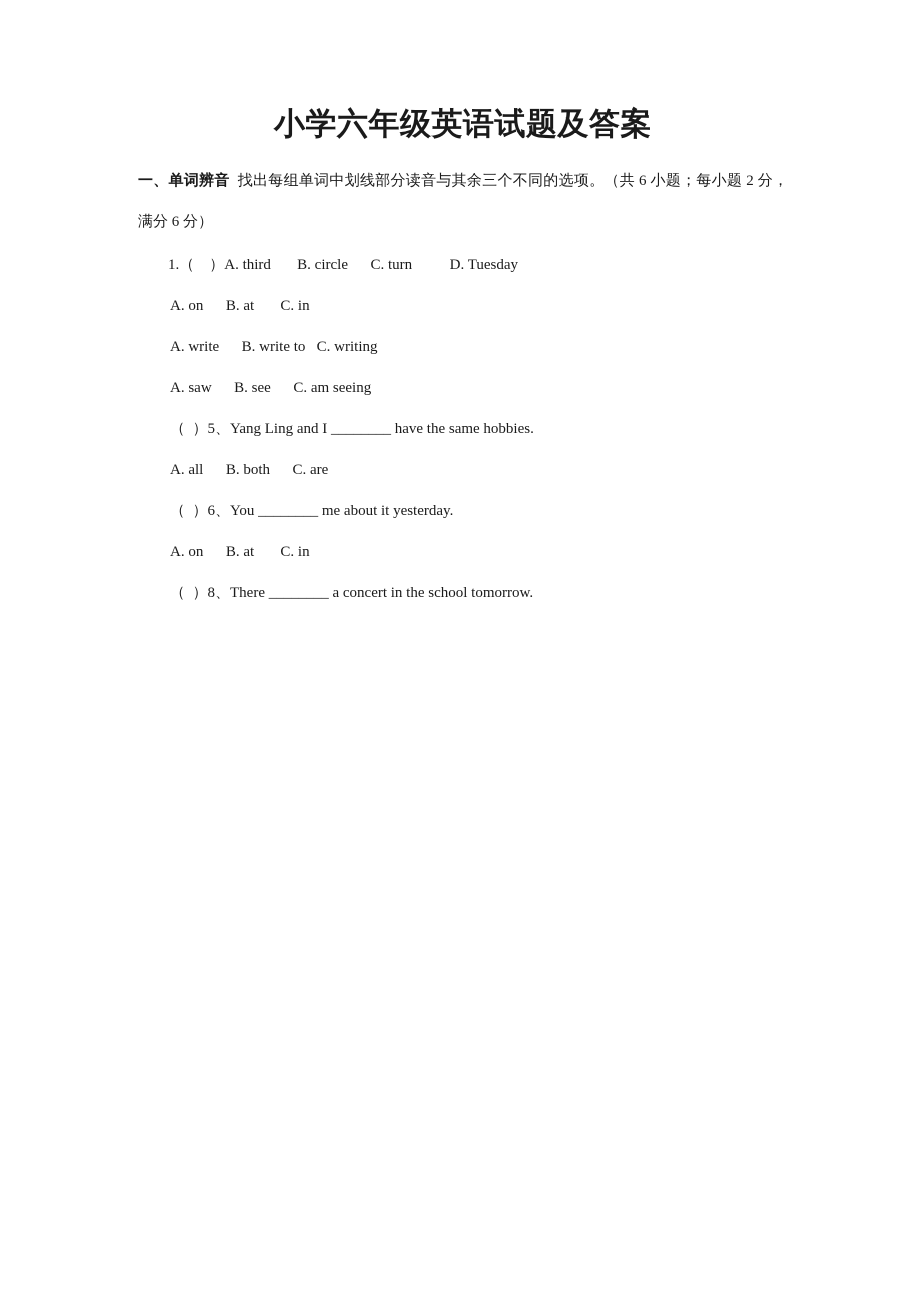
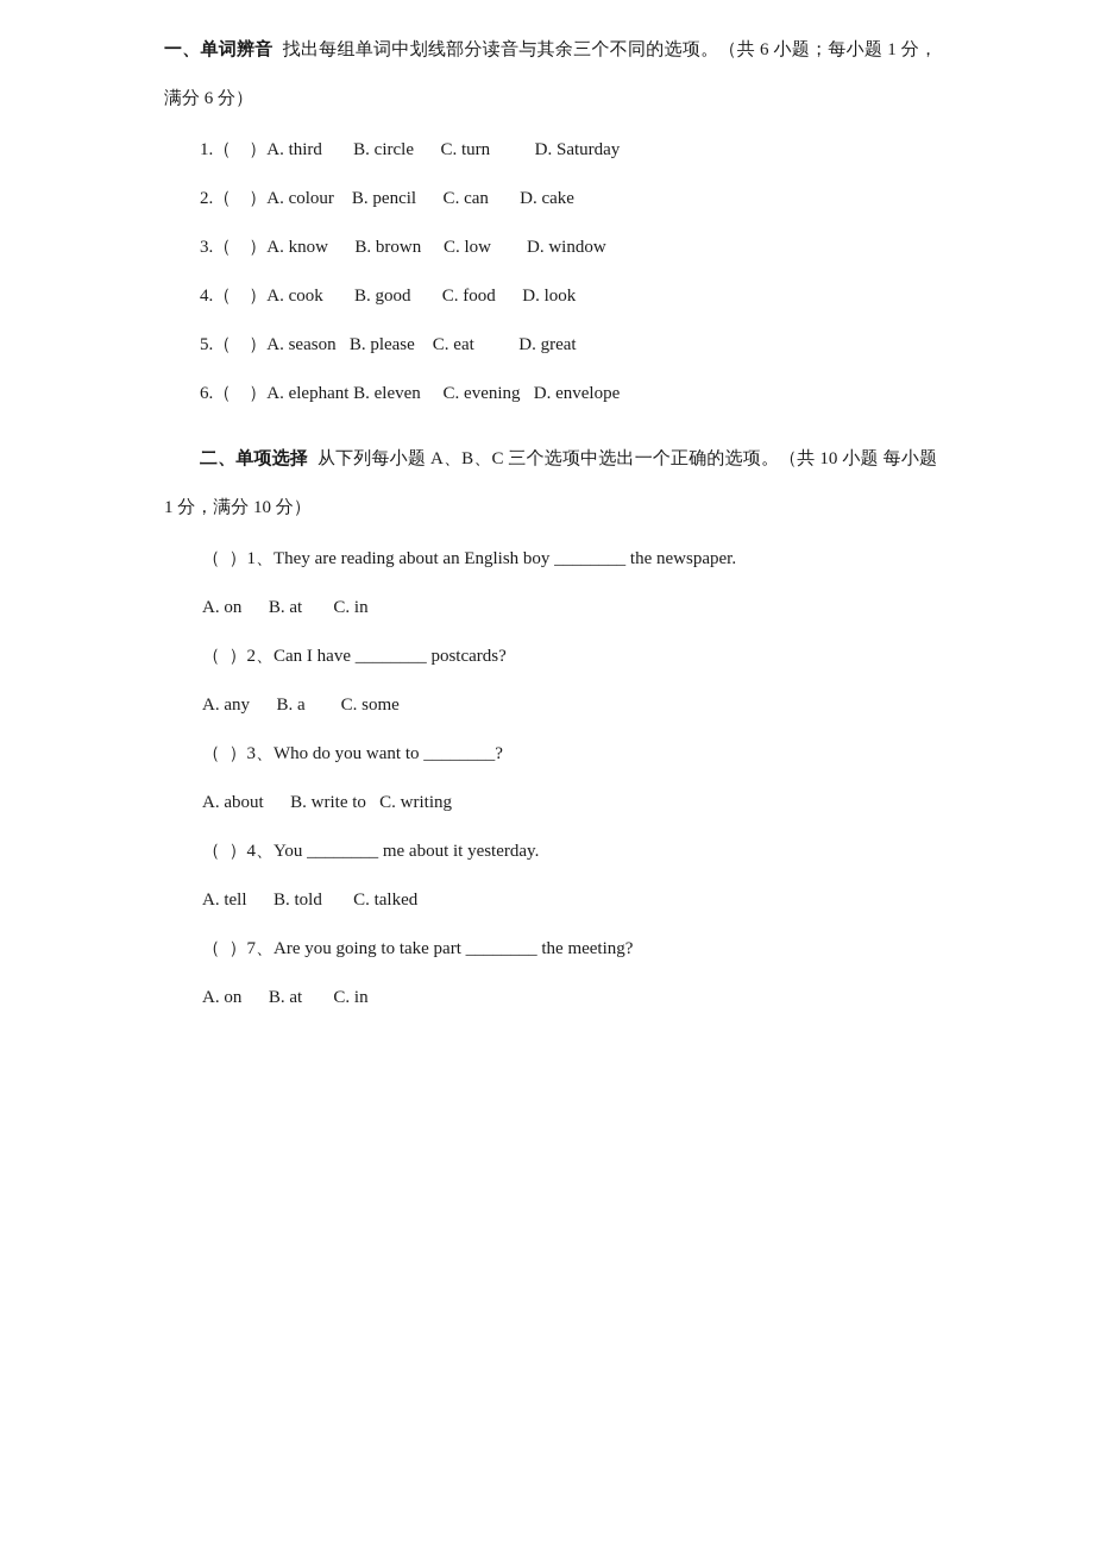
- 小学六年级英语试题及答案
- 一、单词辨音 找出每组单词中划线部分读音与其余三个不同的选项。（共 6 小题；每小题 2 分，满分 6 分）
+ 一、单词辨音 找出每组单词中划线部分读音与其余三个不同的选项。（共 6 小题；每小题 1 分，满分 6 分）
- 1.（ ）A. third B. circle C. turn D. Tuesday
+ 1.（ ）A. third B. circle C. turn D. Saturday
+ 2.（ ）A. colour B. pencil C. can D. cake
+ 3.（ ）A. know B. brown C. low D. window
+ 4.（ ）A. cook B. good C. food D. look
+ 5.（ ）A. season B. please C. eat D. great
+ 6.（ ）A. elephant B. eleven C. evening D. envelope
+ 二、单项选择 从下列每小题 A、B、C 三个选项中选出一个正确的选项。（共 10 小题 每小题 1 分，满分 10 分）
+ （ ）1、They are reading about an English boy ________ the newspaper.
  A. on B. at C. in
+ （ ）2、Can I have ________ postcards?
+ A. any B. a C. some
+ （ ）3、Who do you want to ________?
- A. write B. write to C. writing
+ A. about B. write to C. writing
- A. saw B. see C. am seeing
- （ ）5、Yang Ling and I ________ have the same hobbies.
- A. all B. both C. are
- （ ）6、You ________ me about it yesterday.
+ （ ）4、You ________ me about it yesterday.
+ A. tell B. told C. talked
+ （ ）7、Are you going to take part ________ the meeting?
  A. on B. at C. in
- （ ）8、There ________ a concert in the school tomorrow.
